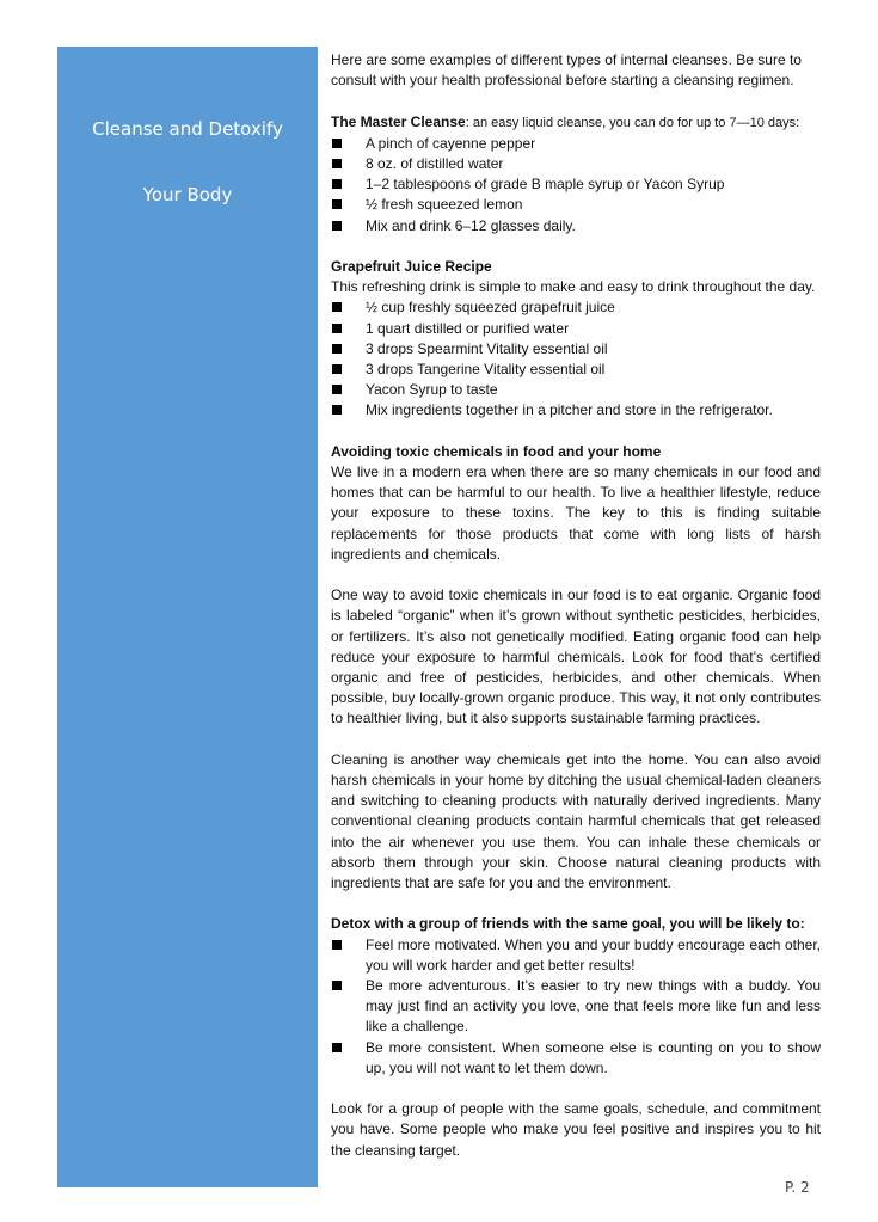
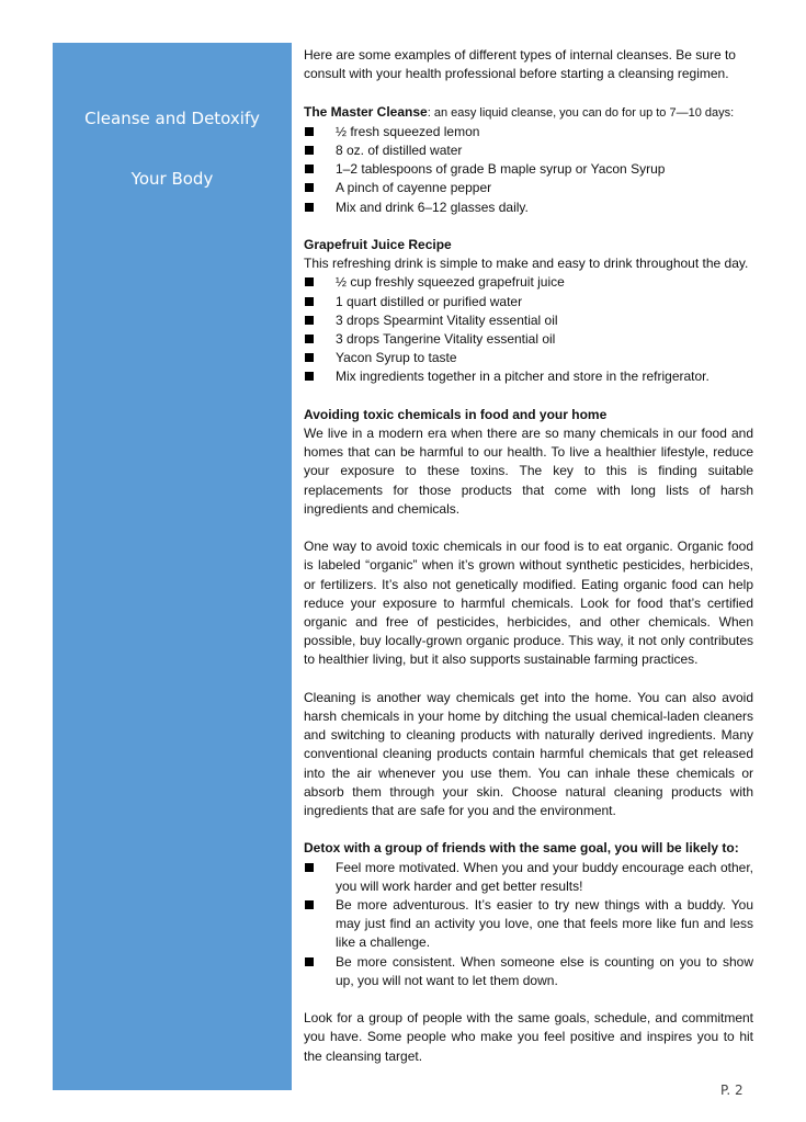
  Cleanse and Detoxify
  Your Body
  Here are some examples of different types of internal cleanses. Be sure to consult with your health professional before starting a cleansing regimen.
  The Master Cleanse: an easy liquid cleanse, you can do for up to 7—10 days:
- A pinch of cayenne pepper
+ ½ fresh squeezed lemon
  8 oz. of distilled water
  1–2 tablespoons of grade B maple syrup or Yacon Syrup
- ½ fresh squeezed lemon
+ A pinch of cayenne pepper
  Mix and drink 6–12 glasses daily.
  Grapefruit Juice Recipe
  This refreshing drink is simple to make and easy to drink throughout the day.
  ½ cup freshly squeezed grapefruit juice
  1 quart distilled or purified water
  3 drops Spearmint Vitality essential oil
  3 drops Tangerine Vitality essential oil
  Yacon Syrup to taste
  Mix ingredients together in a pitcher and store in the refrigerator.
  Avoiding toxic chemicals in food and your home
  We live in a modern era when there are so many chemicals in our food and homes that can be harmful to our health. To live a healthier lifestyle, reduce your exposure to these toxins. The key to this is finding suitable replacements for those products that come with long lists of harsh ingredients and chemicals.
  One way to avoid toxic chemicals in our food is to eat organic. Organic food is labeled “organic” when it’s grown without synthetic pesticides, herbicides, or fertilizers. It’s also not genetically modified. Eating organic food can help reduce your exposure to harmful chemicals. Look for food that’s certified organic and free of pesticides, herbicides, and other chemicals. When possible, buy locally-grown organic produce. This way, it not only contributes to healthier living, but it also supports sustainable farming practices.
  Cleaning is another way chemicals get into the home. You can also avoid harsh chemicals in your home by ditching the usual chemical-laden cleaners and switching to cleaning products with naturally derived ingredients. Many conventional cleaning products contain harmful chemicals that get released into the air whenever you use them. You can inhale these chemicals or absorb them through your skin. Choose natural cleaning products with ingredients that are safe for you and the environment.
  Detox with a group of friends with the same goal, you will be likely to:
  Feel more motivated. When you and your buddy encourage each other, you will work harder and get better results!
  Be more adventurous. It’s easier to try new things with a buddy. You may just find an activity you love, one that feels more like fun and less like a challenge.
  Be more consistent. When someone else is counting on you to show up, you will not want to let them down.
  Look for a group of people with the same goals, schedule, and commitment you have. Some people who make you feel positive and inspires you to hit the cleansing target.
  P. 2
